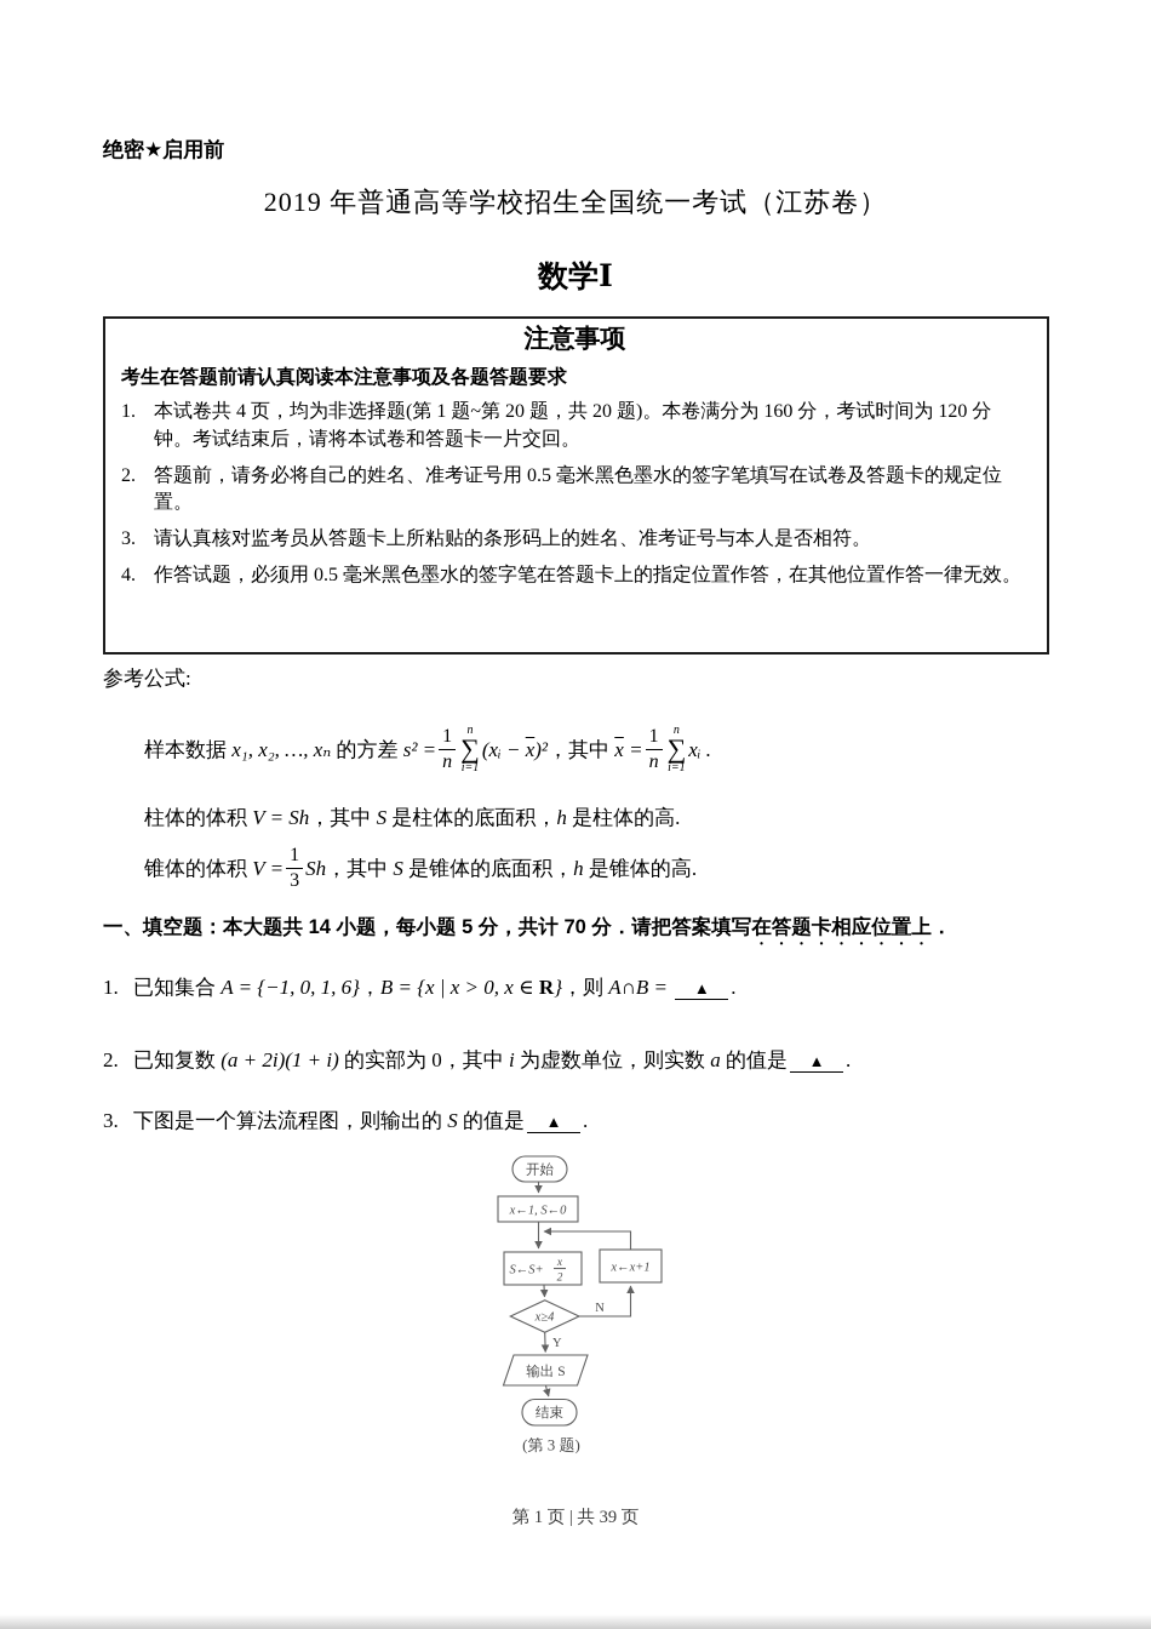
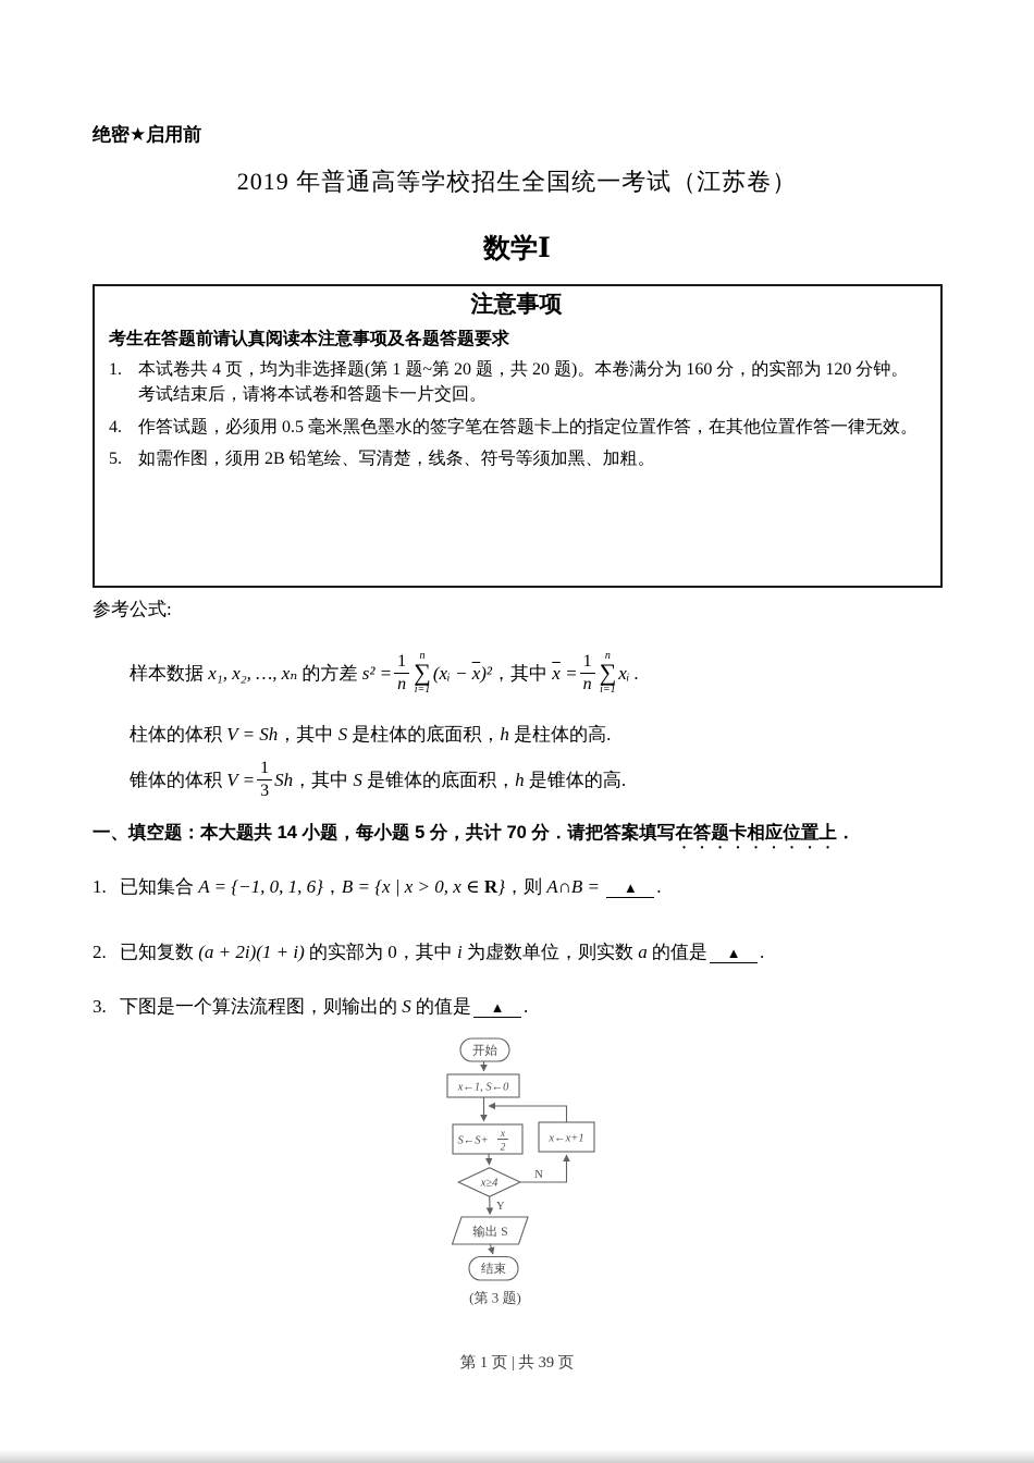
  绝密★启用前
  2019 年普通高等学校招生全国统一考试（江苏卷）
  数学Ⅰ
  注意事项
  考生在答题前请认真阅读本注意事项及各题答题要求
  1.
- 本试卷共 4 页，均为非选择题(第 1 题~第 20 题，共 20 题)。本卷满分为 160 分，考试时间为 120 分钟。考试结束后，请将本试卷和答题卡一片交回。
+ 本试卷共 4 页，均为非选择题(第 1 题~第 20 题，共 20 题)。本卷满分为 160 分，的实部为 120 分钟。考试结束后，请将本试卷和答题卡一片交回。
- 2.
- 答题前，请务必将自己的姓名、准考证号用 0.5 毫米黑色墨水的签字笔填写在试卷及答题卡的规定位置。
- 3.
- 请认真核对监考员从答题卡上所粘贴的条形码上的姓名、准考证号与本人是否相符。
  4.
  作答试题，必须用 0.5 毫米黑色墨水的签字笔在答题卡上的指定位置作答，在其他位置作答一律无效。
+ 5.
+ 如需作图，须用 2B 铅笔绘、写清楚，线条、符号等须加黑、加粗。
  参考公式:
  样本数据 x₁, x₂, …, xₙ 的方差 s² =
  1
  n
  n
  ∑
  i=1
  (xᵢ − x)²，其中 x =
  1
  n
  n
  ∑
  i=1
  xᵢ .
  柱体的体积 V = Sh，其中 S 是柱体的底面积，h 是柱体的高.
  锥体的体积 V =
  1
  3
  Sh，其中 S 是锥体的底面积，h 是锥体的高.
  一、填空题：本大题共 14 小题，每小题 5 分，共计 70 分．请把答案填写在答题卡相应位置上．
  1. 已知集合 A = {−1, 0, 1, 6}，B = {x | x > 0, x ∈ R}，则 A∩B = ▲ .
  2. 已知复数 (a + 2i)(1 + i) 的实部为 0，其中 i 为虚数单位，则实数 a 的值是 ▲ .
  3. 下图是一个算法流程图，则输出的 S 的值是 ▲ .
  开始
  x←1, S←0
  S←S+
  x
  2
  x←x+1
  x≥4
  N
  Y
  输出 S
  结束
  (第 3 题)
  第 1 页 | 共 39 页
